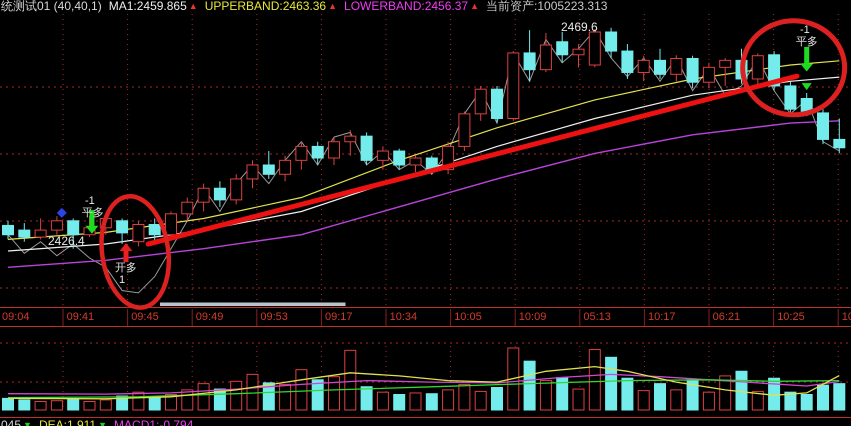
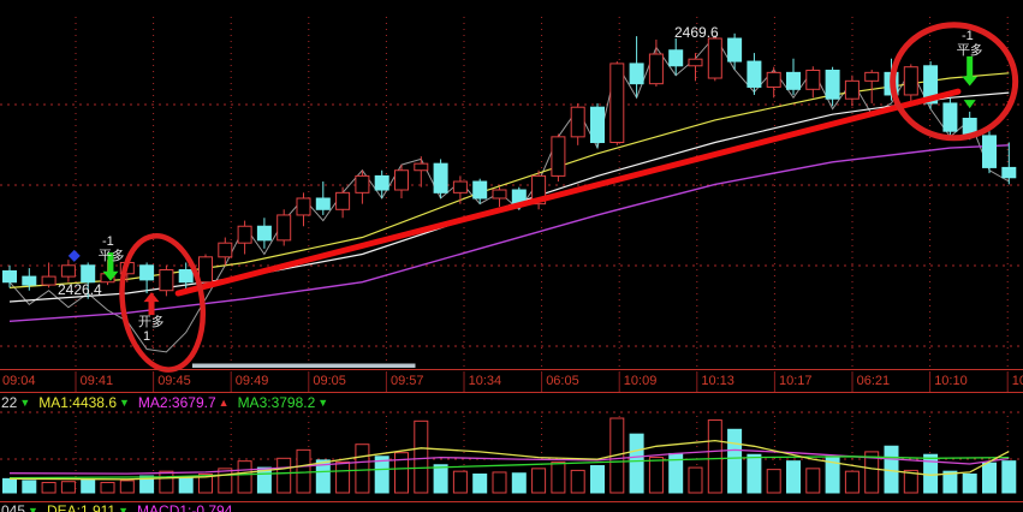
- 统测试01 (40,40,1) MA1:2459.865 ▲ UPPERBAND:2463.36 ▲ LOWERBAND:2456.37 ▲ 当前资产:1005223.313
  09:04
  09:41
  09:45
  09:49
- 09:53
+ 09:05
- 09:17
+ 09:57
  10:34
- 10:05
+ 06:05
  10:09
- 05:13
+ 10:13
  10:17
  06:21
- 10:25
+ 10:10
+ 22 ▼ MA1:4438.6 ▼ MA2:3679.7 ▲ MA3:3798.2 ▼
  045 ▼ DEA:1.911 ▼ MACD1:-0.794
  -1
  平多
  开多
  1
  -1
  平多
  2426.4
  2469.6
